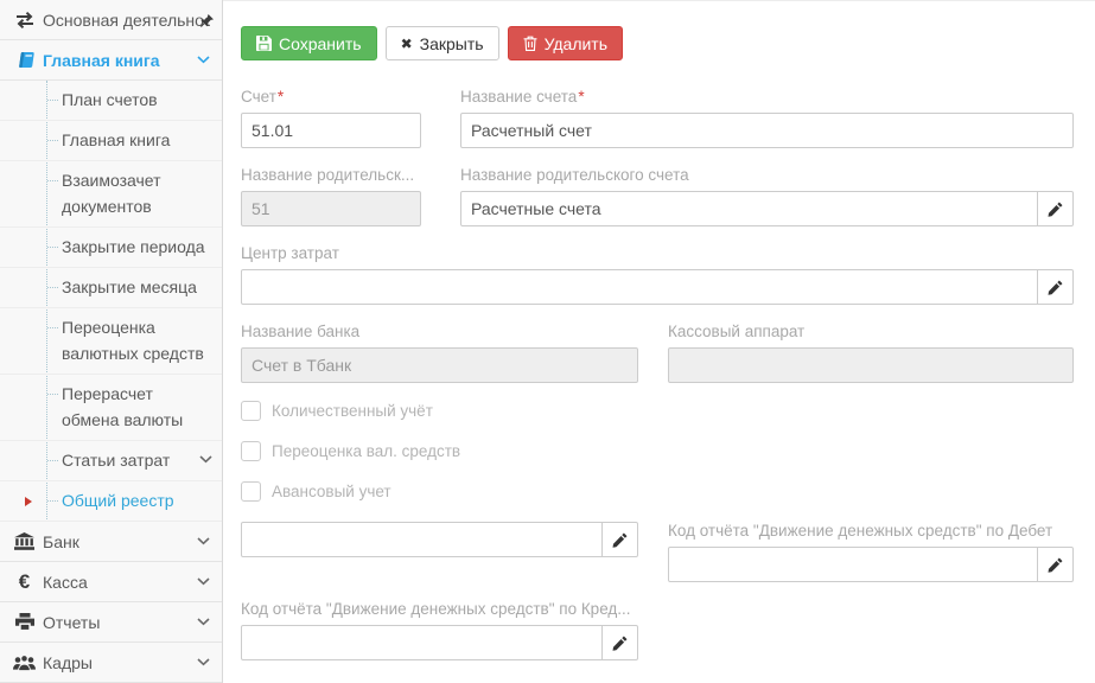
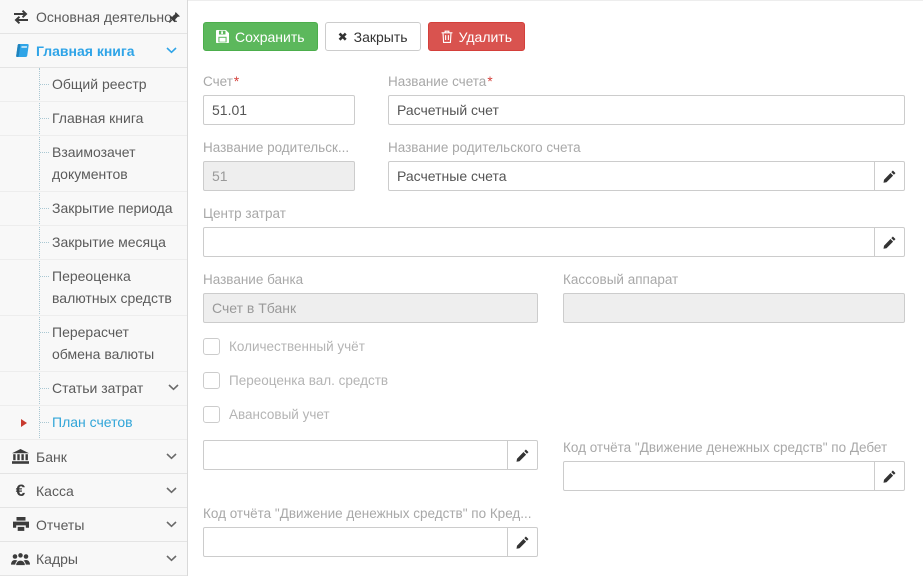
  Основная деятельно
  Главная книга
- План счетов
+ Общий реестр
  Главная книга
  Взаимозачет документов
  Закрытие периода
  Закрытие месяца
  Переоценка валютных средств
  Перерасчет обмена валюты
  Статьи затрат
- Общий реестр
+ План счетов
  Банк
  €
  Касса
  Отчеты
  Кадры
  Сохранить
  ✖
  Закрыть
  Удалить
  Счет*
  51.01
  Название счета*
  Расчетный счет
  Название родительск...
  51
  Название родительского счета
  Расчетные счета
  Центр затрат
  Название банка
  Счет в Тбанк
  Кассовый аппарат
  Количественный учёт
  Переоценка вал. средств
  Авансовый учет
  Код отчёта "Движение денежных средств" по Дебет
  Код отчёта "Движение денежных средств" по Кред...
